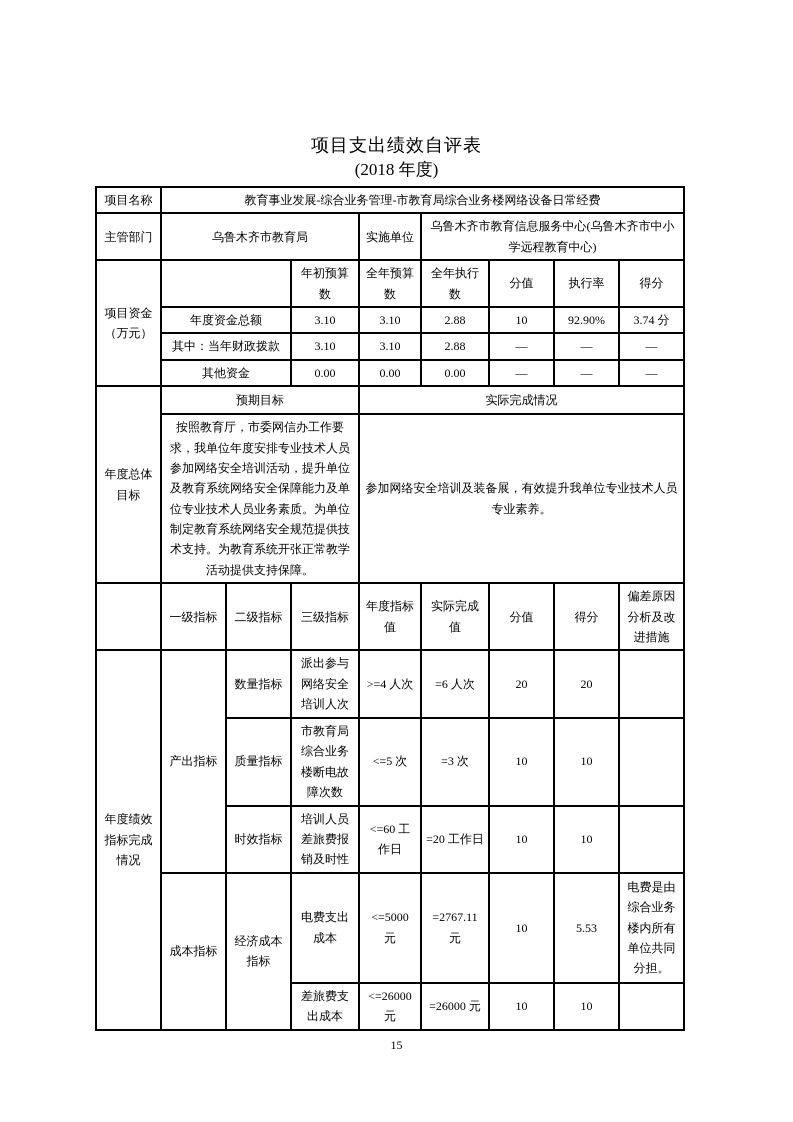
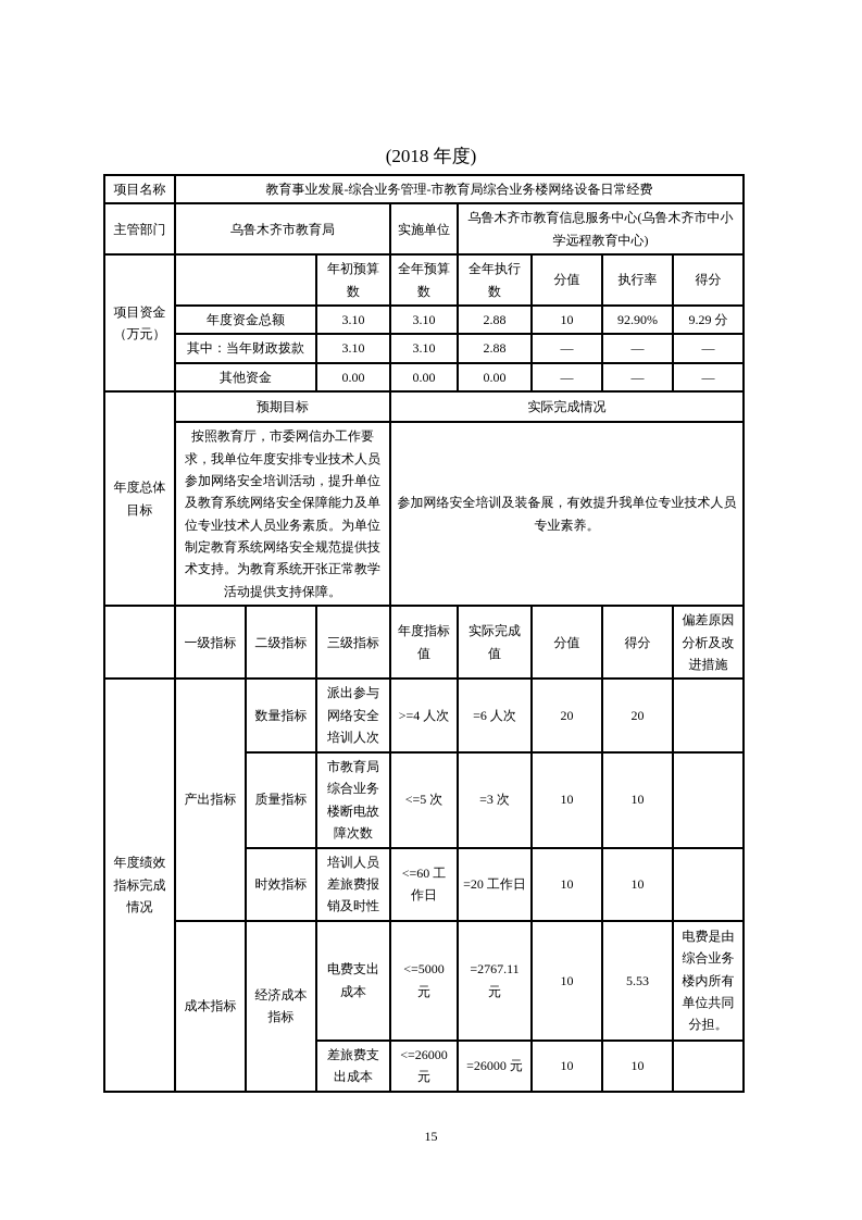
- 项目支出绩效自评表
  (2018 年度)
  项目名称	教育事业发展-综合业务管理-市教育局综合业务楼网络设备日常经费
  主管部门	乌鲁木齐市教育局	实施单位	乌鲁木齐市教育信息服务中心(乌鲁木齐市中小学远程教育中心)
  项目资金（万元）		年初预算数	全年预算数	全年执行数	分值	执行率	得分
- 年度资金总额	3.10	3.10	2.88	10	92.90%	3.74 分
+ 年度资金总额	3.10	3.10	2.88	10	92.90%	9.29 分
  其中：当年财政拨款	3.10	3.10	2.88	—	—	—
  其他资金	0.00	0.00	0.00	—	—	—
  年度总体目标	预期目标	实际完成情况
  按照教育厅，市委网信办工作要求，我单位年度安排专业技术人员参加网络安全培训活动，提升单位及教育系统网络安全保障能力及单位专业技术人员业务素质。为单位制定教育系统网络安全规范提供技术支持。为教育系统开张正常教学活动提供支持保障。	参加网络安全培训及装备展，有效提升我单位专业技术人员专业素养。
  	一级指标	二级指标	三级指标	年度指标值	实际完成值	分值	得分	偏差原因分析及改进措施
  年度绩效指标完成情况	产出指标	数量指标	派出参与网络安全培训人次	>=4 人次	=6 人次	20	20
  质量指标	市教育局综合业务楼断电故障次数	<=5 次	=3 次	10	10
  时效指标	培训人员差旅费报销及时性	<=60 工作日	=20 工作日	10	10
  成本指标	经济成本指标	电费支出成本	<=5000 元	=2767.11 元	10	5.53	电费是由综合业务楼内所有单位共同分担。
  差旅费支出成本	<=26000 元	=26000 元	10	10
  15
